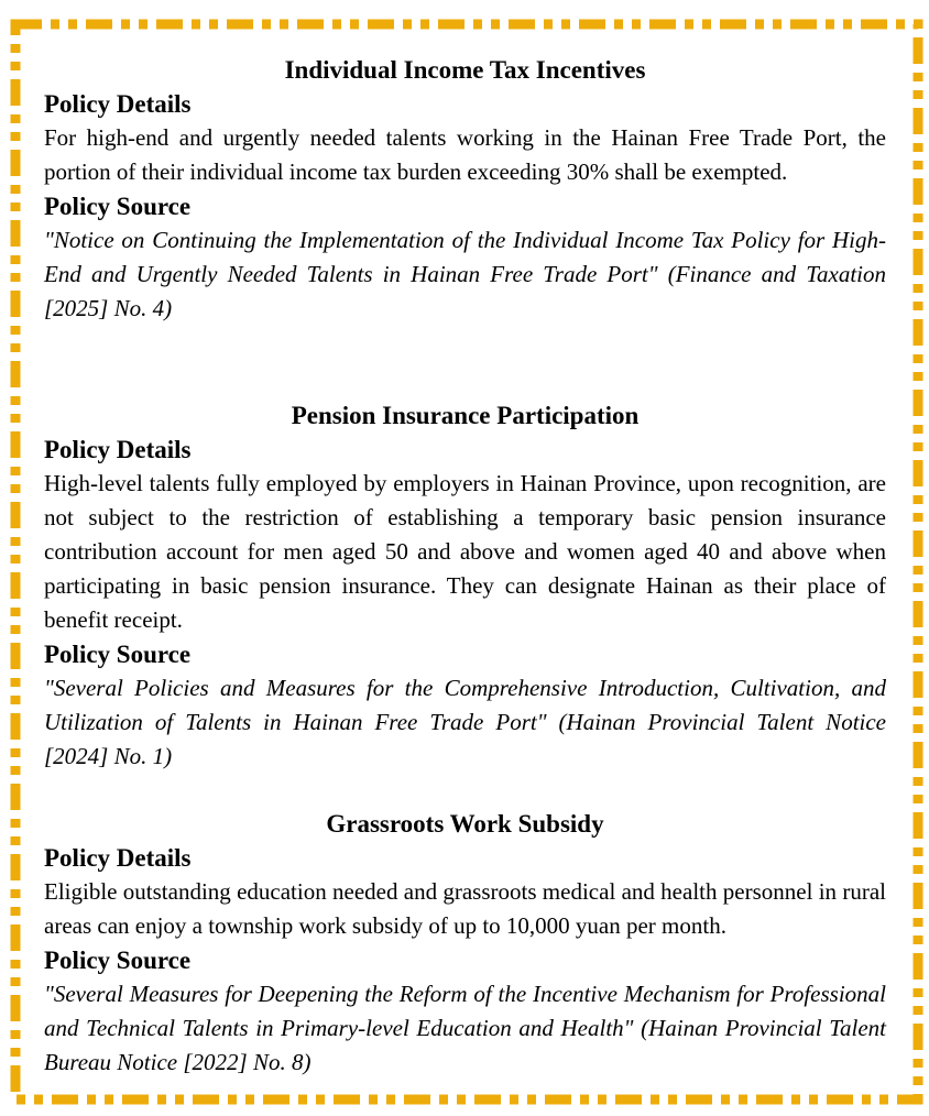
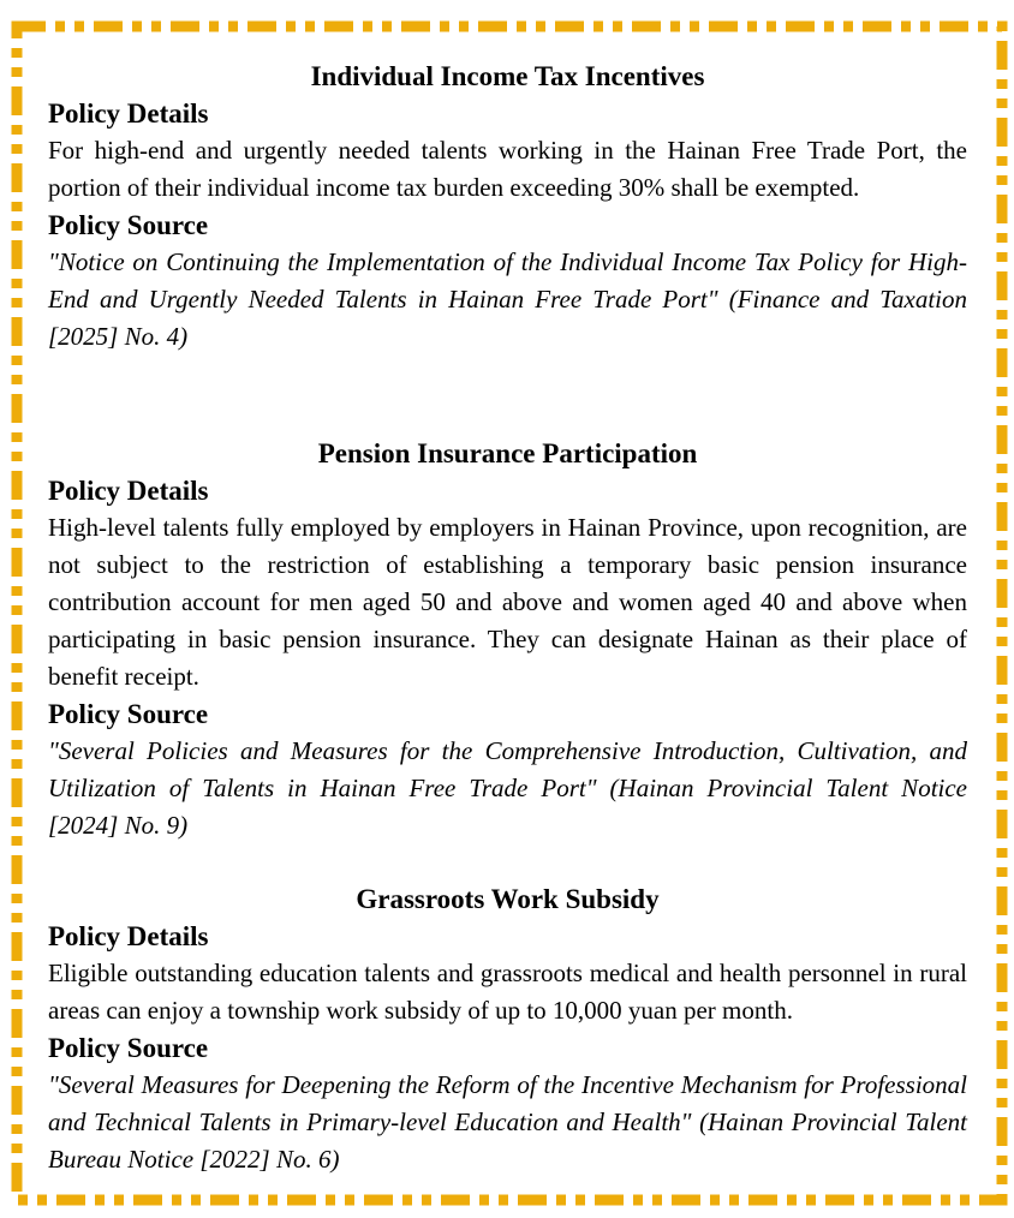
  Individual Income Tax Incentives
  Policy Details
  For high-end and urgently needed talents working in the Hainan Free Trade Port, the portion of their individual income tax burden exceeding 30% shall be exempted.
  Policy Source
  "Notice on Continuing the Implementation of the Individual Income Tax Policy for High-End and Urgently Needed Talents in Hainan Free Trade Port" (Finance and Taxation [2025] No. 4)
  Pension Insurance Participation
  Policy Details
  High-level talents fully employed by employers in Hainan Province, upon recognition, are not subject to the restriction of establishing a temporary basic pension insurance contribution account for men aged 50 and above and women aged 40 and above when participating in basic pension insurance. They can designate Hainan as their place of benefit receipt.
  Policy Source
- "Several Policies and Measures for the Comprehensive Introduction, Cultivation, and Utilization of Talents in Hainan Free Trade Port" (Hainan Provincial Talent Notice [2024] No. 1)
+ "Several Policies and Measures for the Comprehensive Introduction, Cultivation, and Utilization of Talents in Hainan Free Trade Port" (Hainan Provincial Talent Notice [2024] No. 9)
  Grassroots Work Subsidy
  Policy Details
- Eligible outstanding education needed and grassroots medical and health personnel in rural areas can enjoy a township work subsidy of up to 10,000 yuan per month.
+ Eligible outstanding education talents and grassroots medical and health personnel in rural areas can enjoy a township work subsidy of up to 10,000 yuan per month.
  Policy Source
- "Several Measures for Deepening the Reform of the Incentive Mechanism for Professional and Technical Talents in Primary-level Education and Health" (Hainan Provincial Talent Bureau Notice [2022] No. 8)
+ "Several Measures for Deepening the Reform of the Incentive Mechanism for Professional and Technical Talents in Primary-level Education and Health" (Hainan Provincial Talent Bureau Notice [2022] No. 6)
